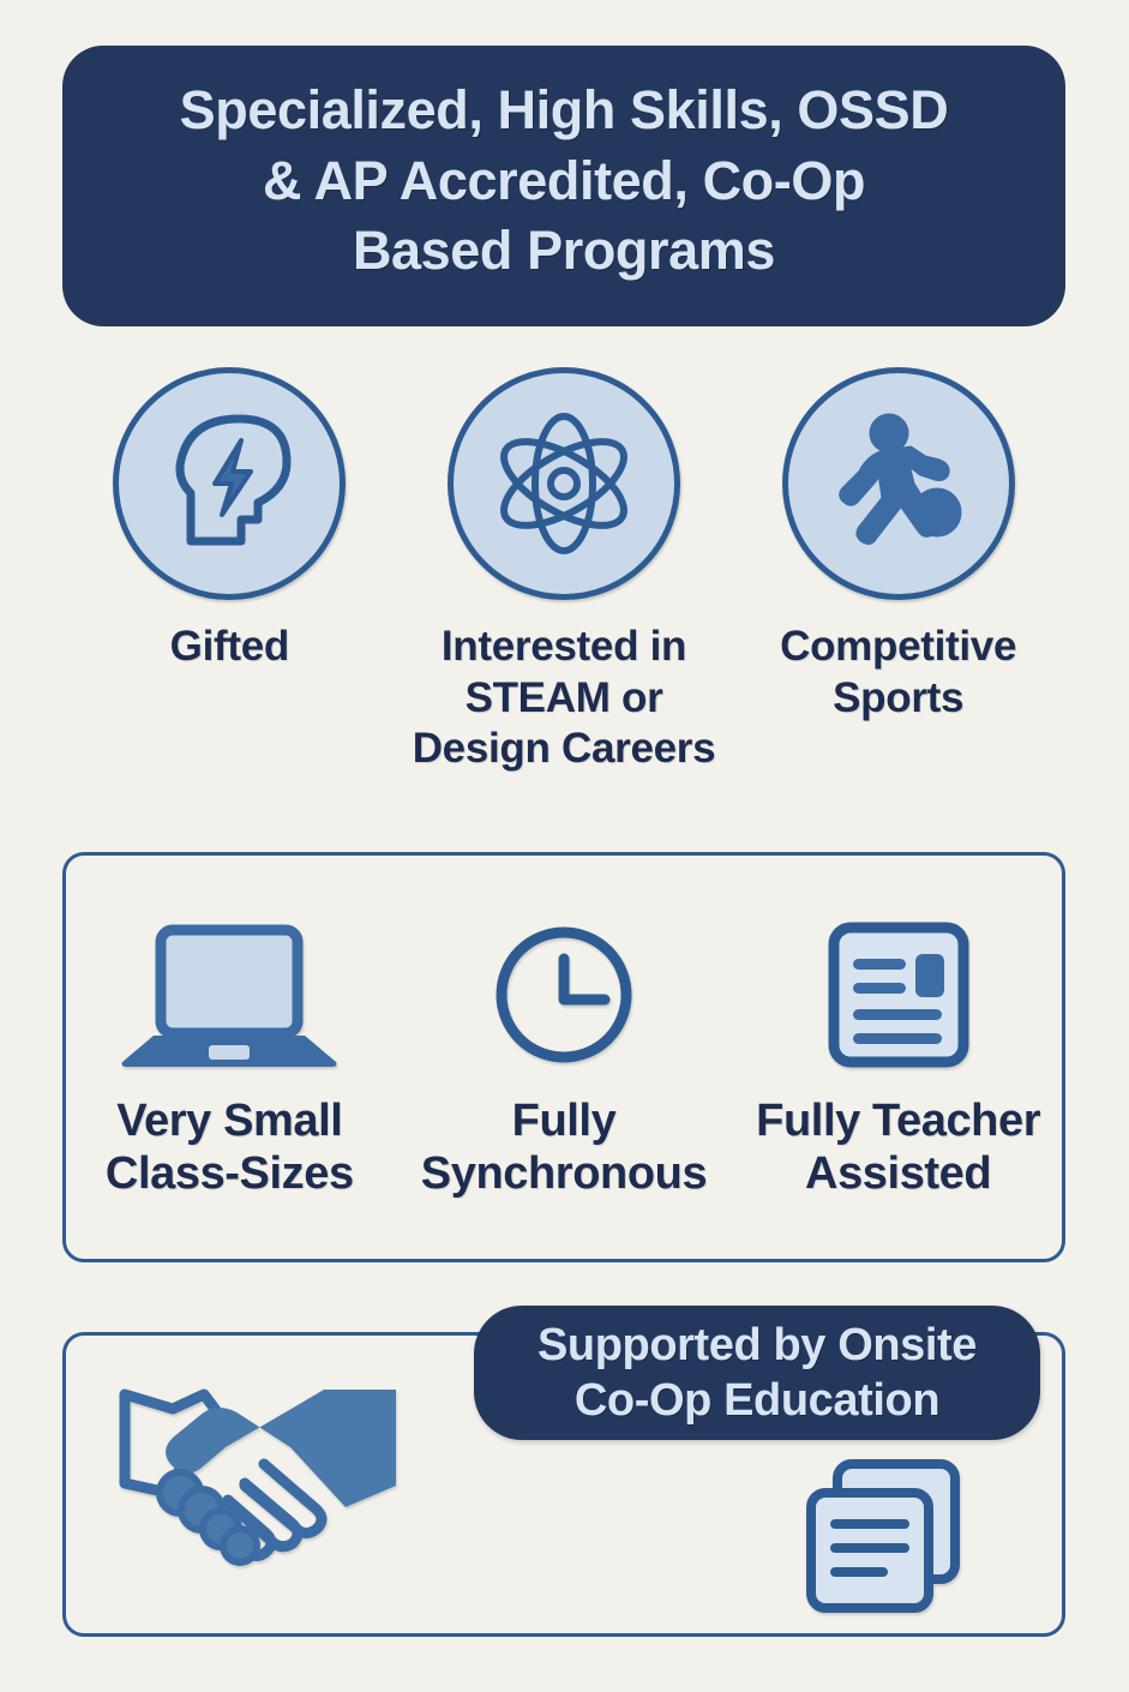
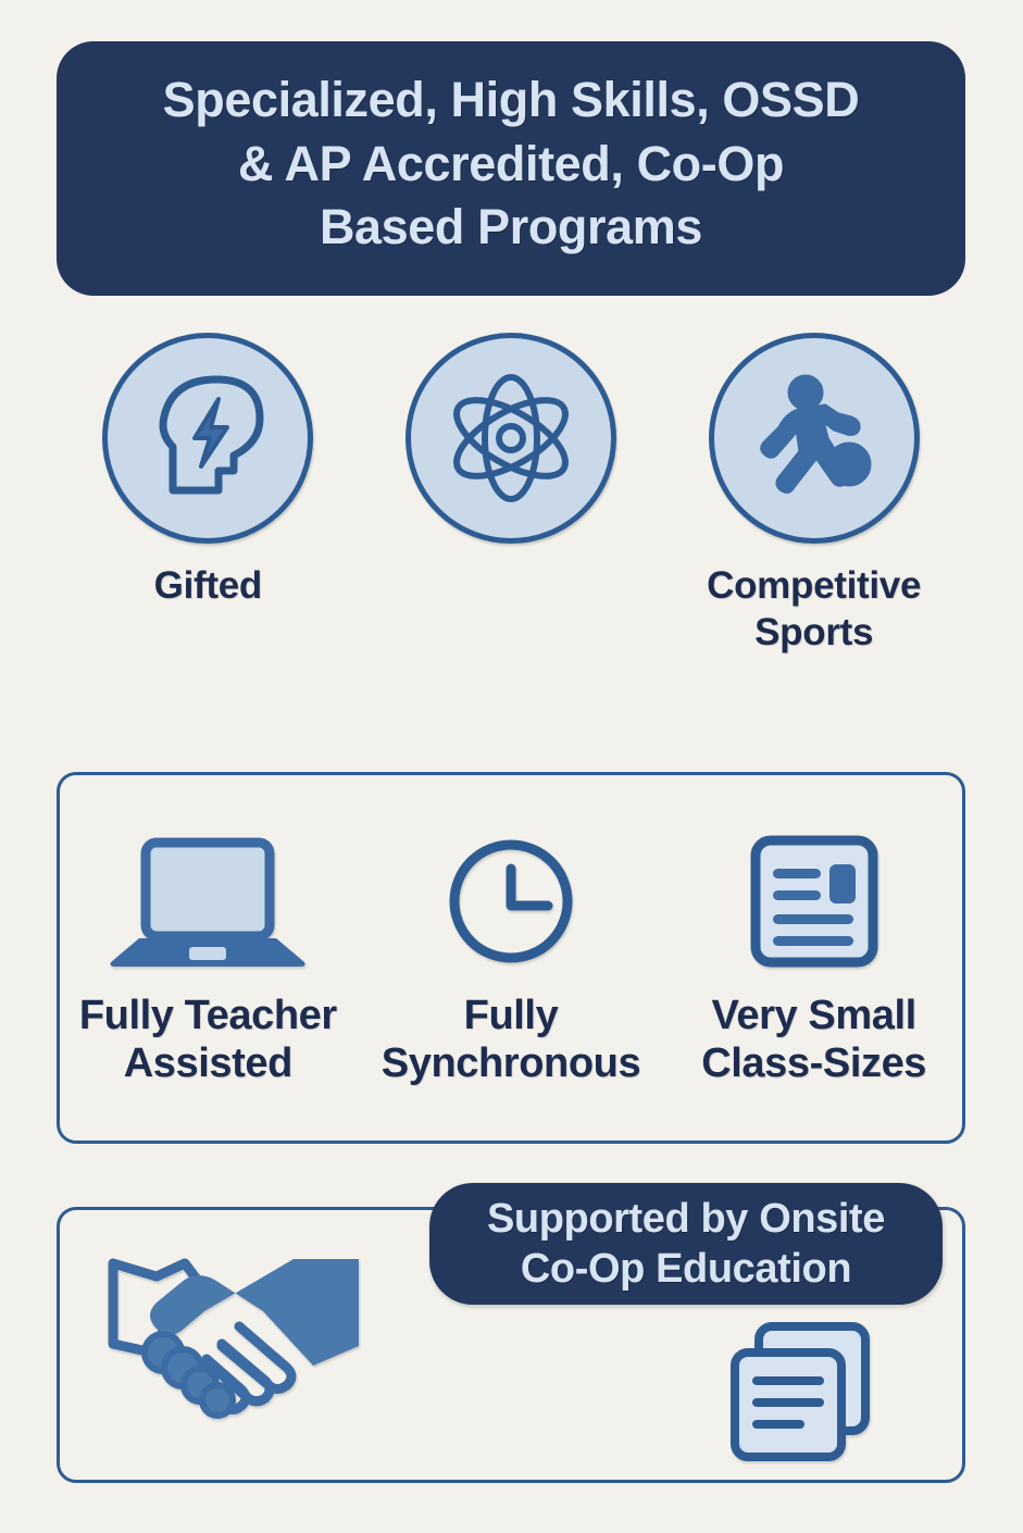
  Specialized, High Skills, OSSD
  & AP Accredited, Co-Op
  Based Programs
  Gifted
- Interested in STEAM or Design Careers
  Competitive Sports
- Very Small Class-Sizes
+ Fully Teacher Assisted
  Fully Synchronous
- Fully Teacher Assisted
+ Very Small Class-Sizes
  Supported by Onsite
  Co-Op Education
